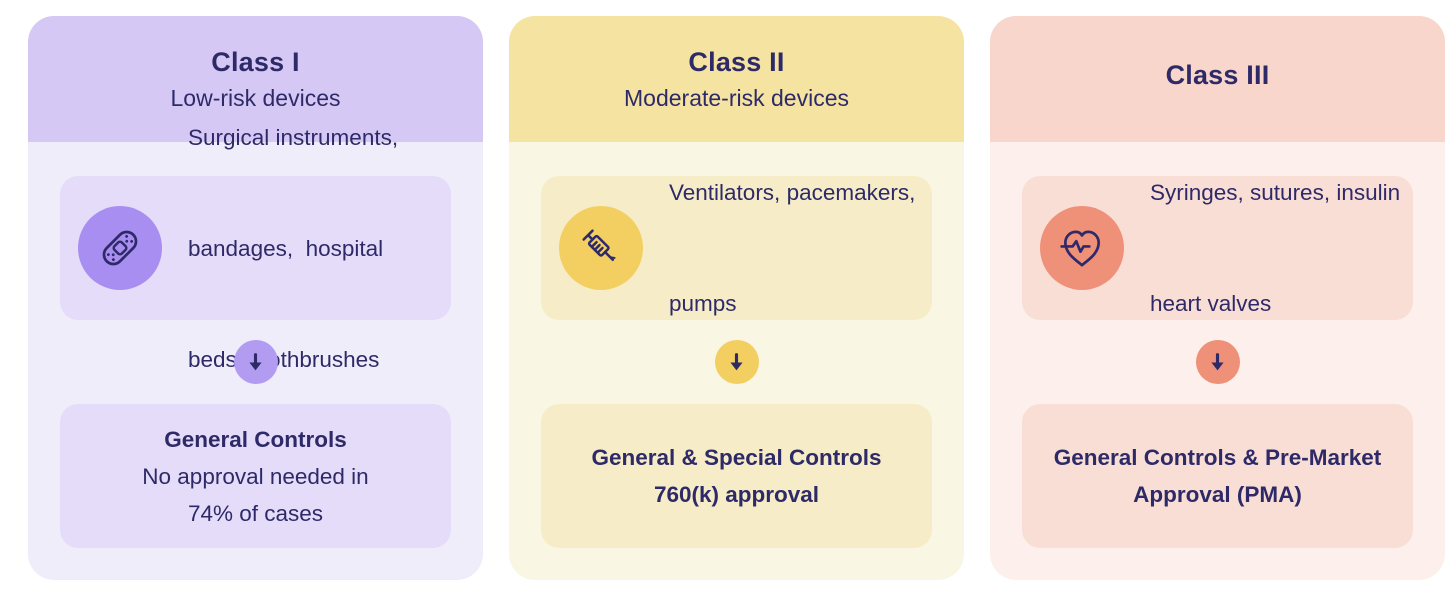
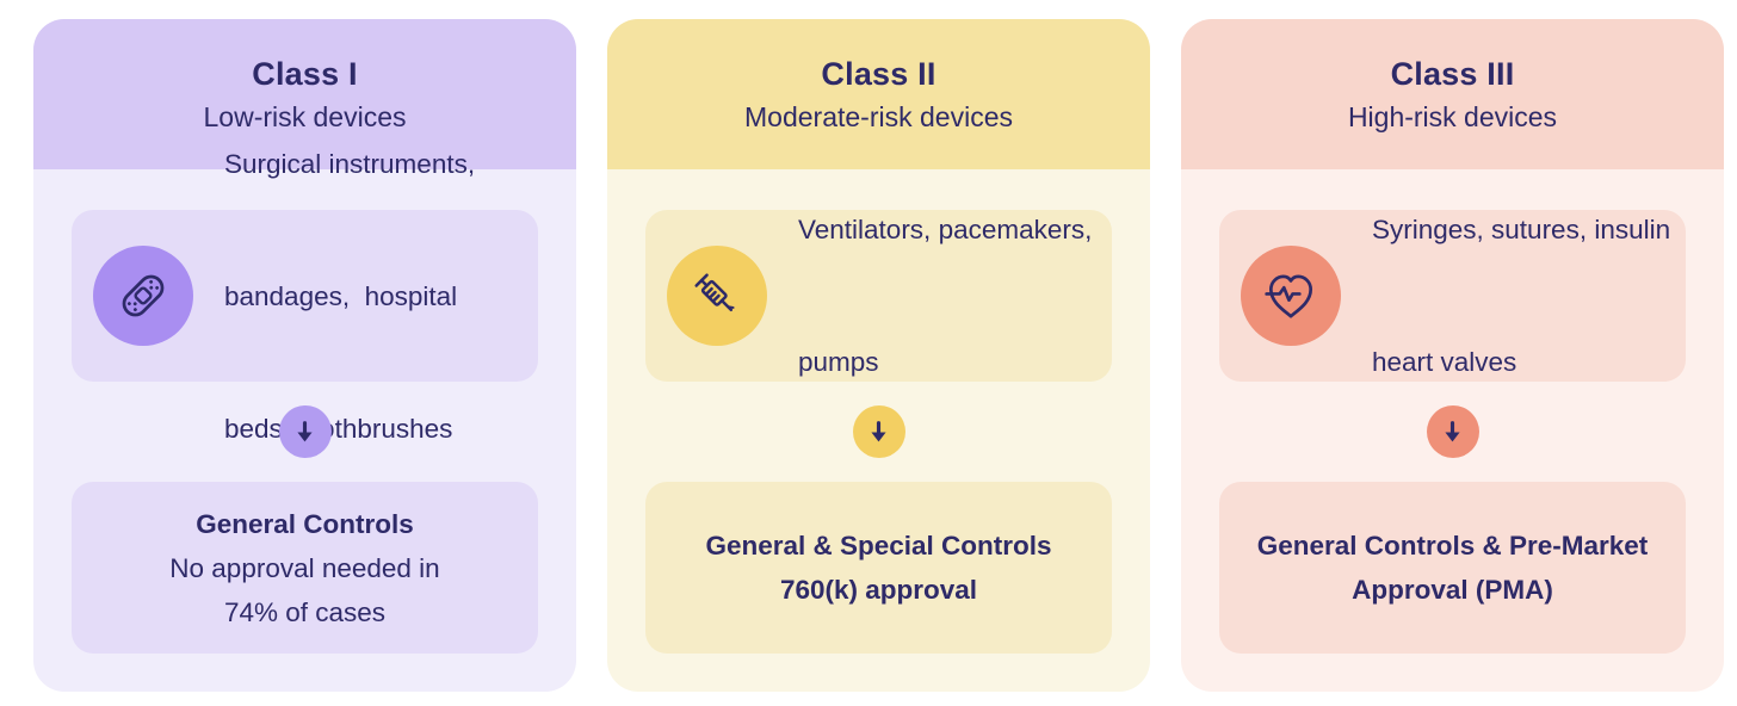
  Class I
  Low-risk devices
  Surgical instruments,
  bandages, hospital
  bedsthbrushes
  General Controls
  No approval needed in
  74% of cases
  Class II
  Moderate-risk devices
  Ventilators, pacemakers,
  pumps
  General & Special Controls
  760(k) approval
  Class III
+ High-risk devices
  Syringes, sutures, insulin
  heart valves
  General Controls & Pre-Market
  Approval (PMA)
